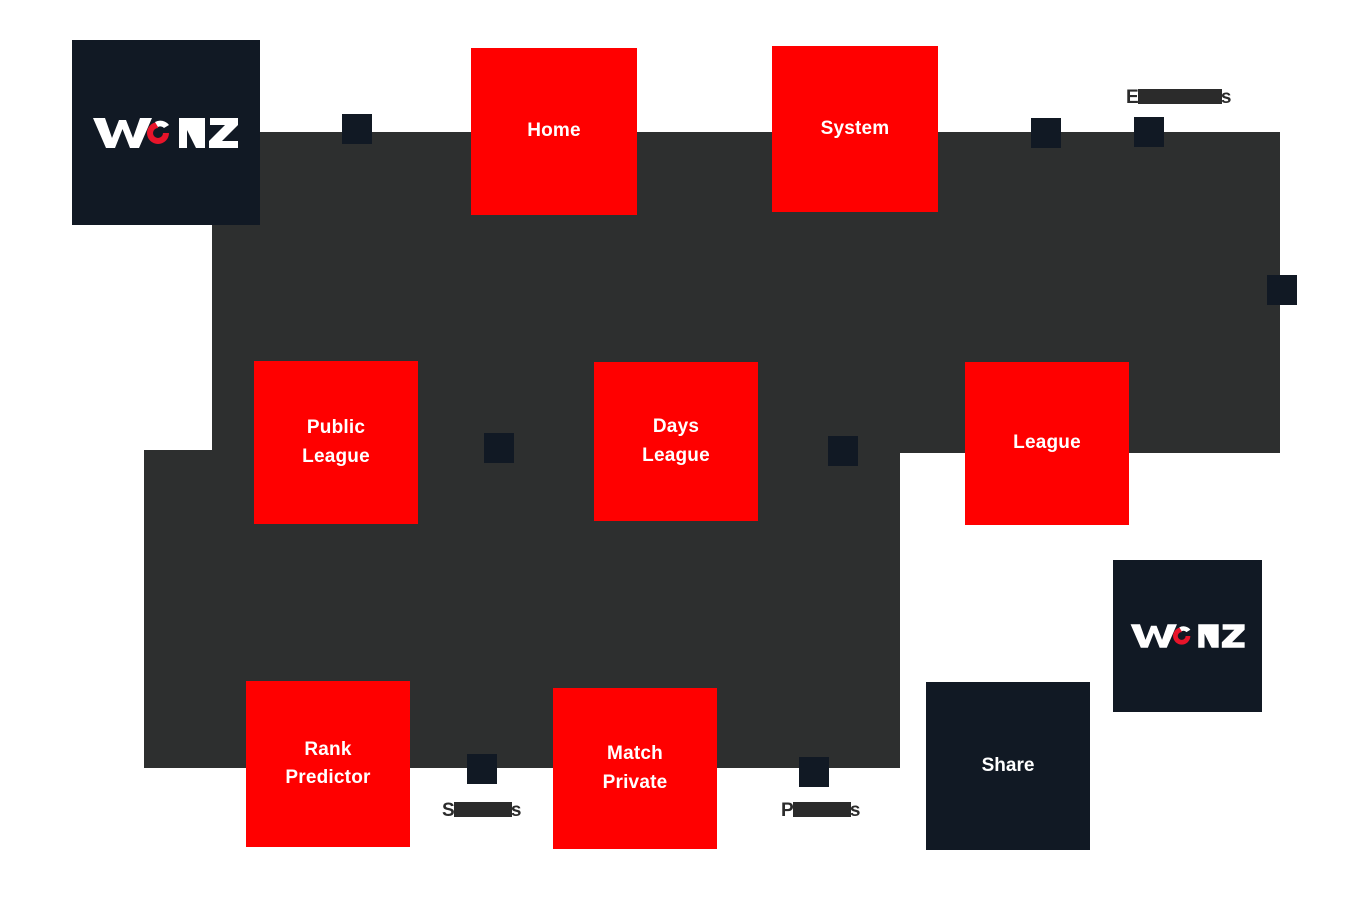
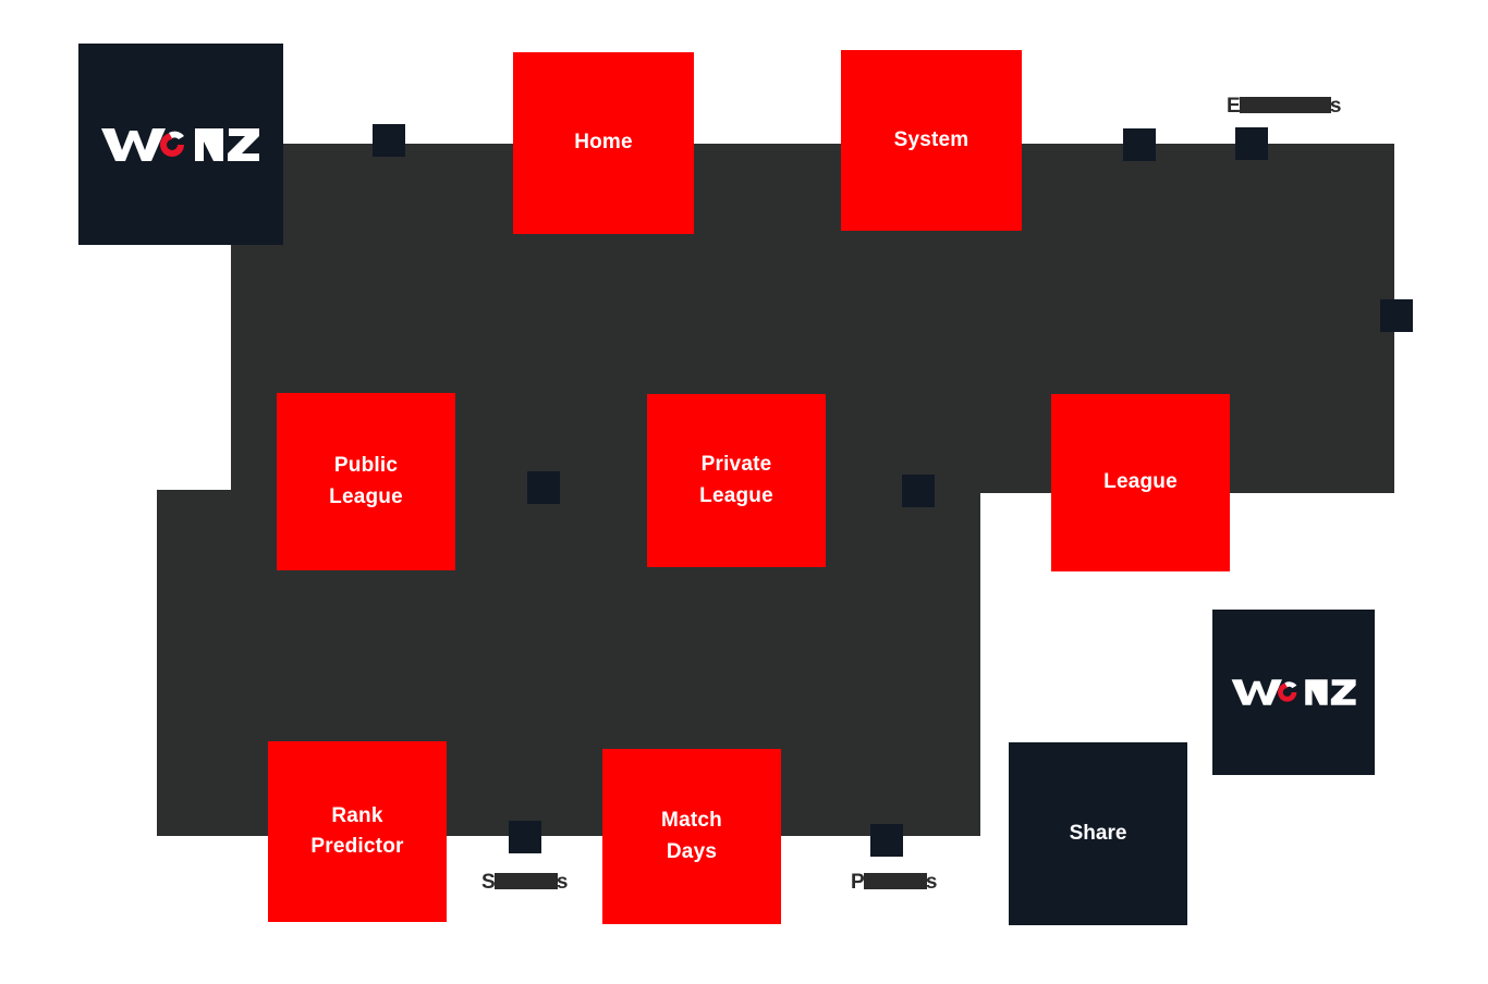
  Home
  System
  Public
  League
- Days
+ Private
  League
  League
  Rank
  Predictor
  Match
- Private
+ Days
  Share
  E s
  S s
  P s
